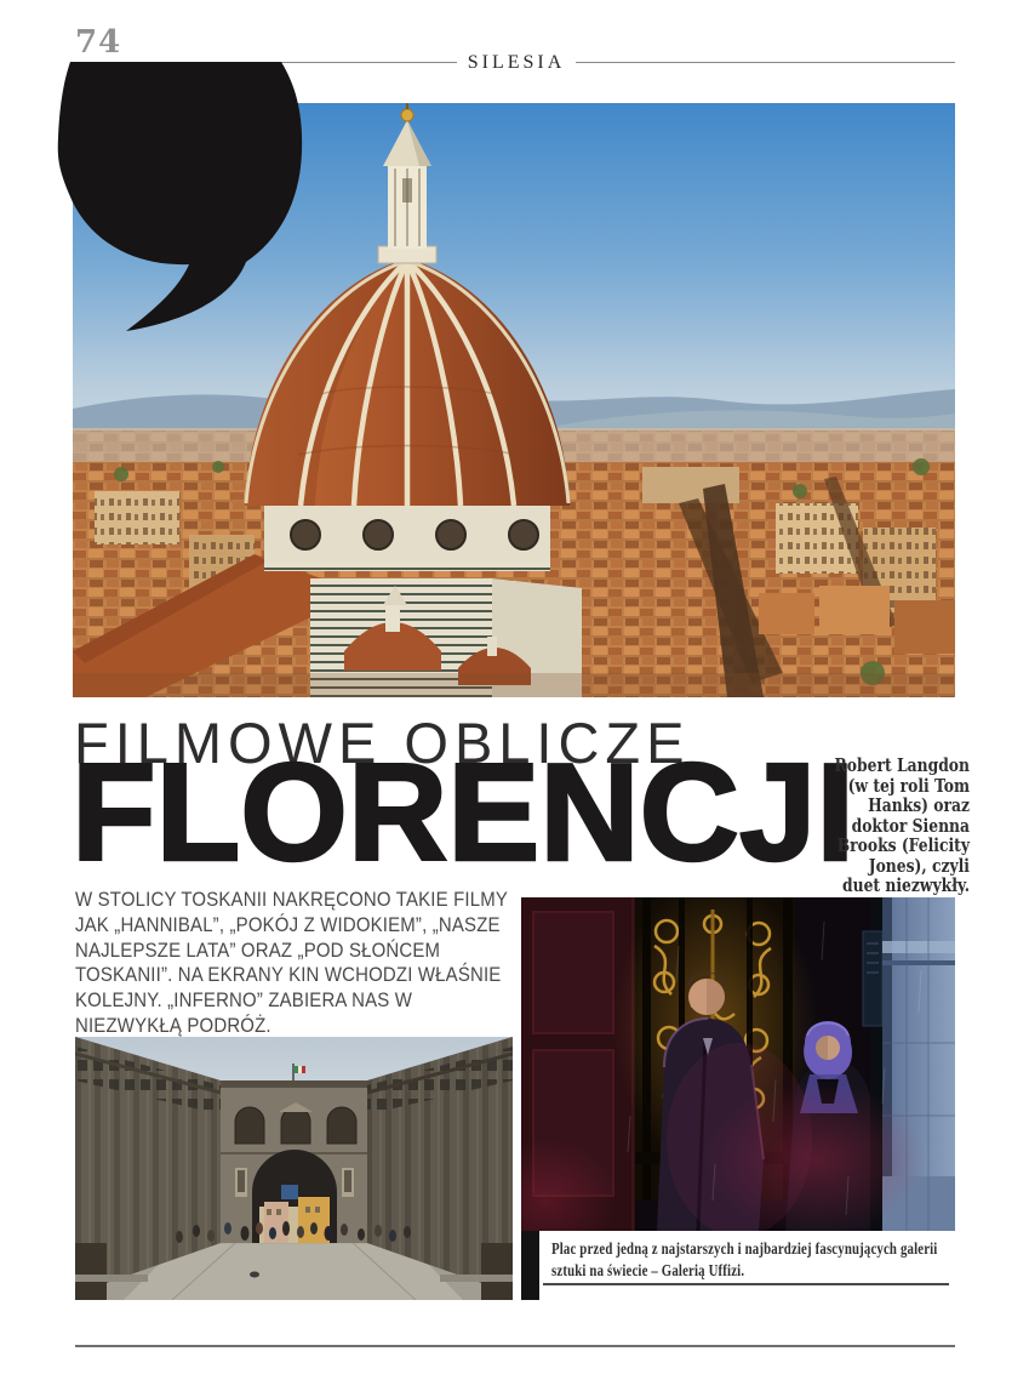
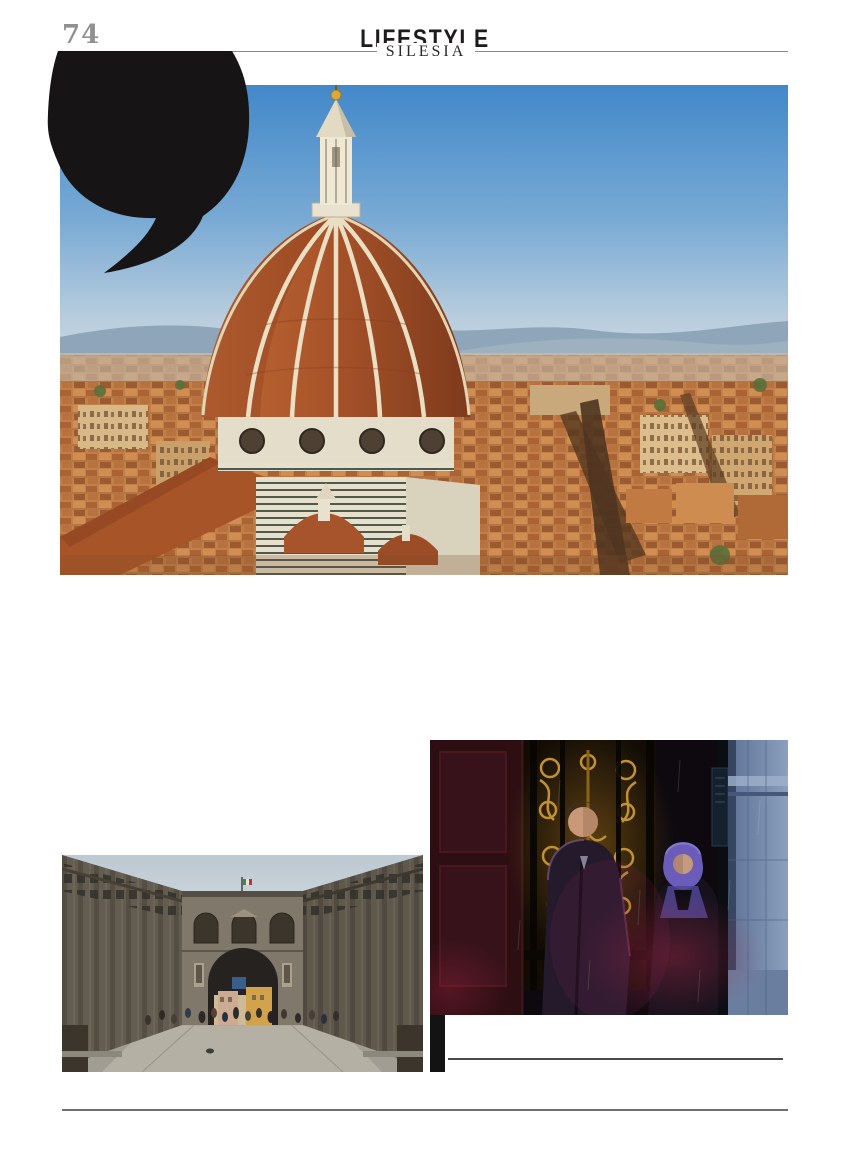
  74
+ LIFESTYLE
  SILESIA
- FILMOWE OBLICZE
- FLORENCJI
- Robert Langdon (w tej roli Tom Hanks) oraz doktor Sienna Brooks (Felicity Jones), czyli duet niezwykły.
- W STOLICY TOSKANII NAKRĘCONO TAKIE FILMY JAK „HANNIBAL”, „POKÓJ Z WIDOKIEM”, „NASZE NAJLEPSZE LATA” ORAZ „POD SŁOŃCEM TOSKANII”. NA EKRANY KIN WCHODZI WŁAŚNIE KOLEJNY. „INFERNO” ZABIERA NAS W NIEZWYKŁĄ PODRÓŻ.
- Plac przed jedną z najstarszych i najbardziej fascynujących galerii sztuki na świecie – Galerią Uffizi.
